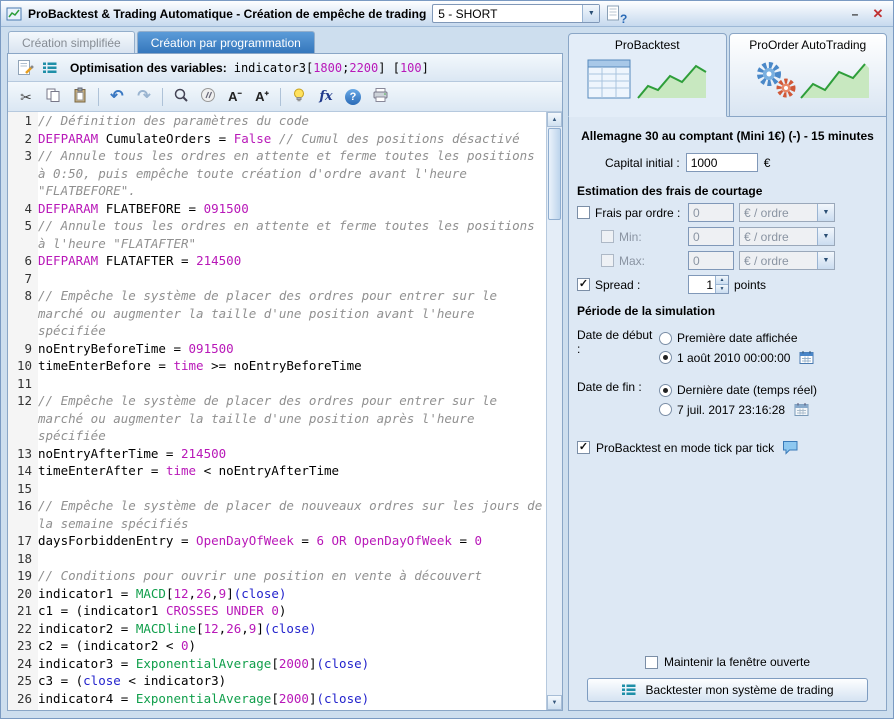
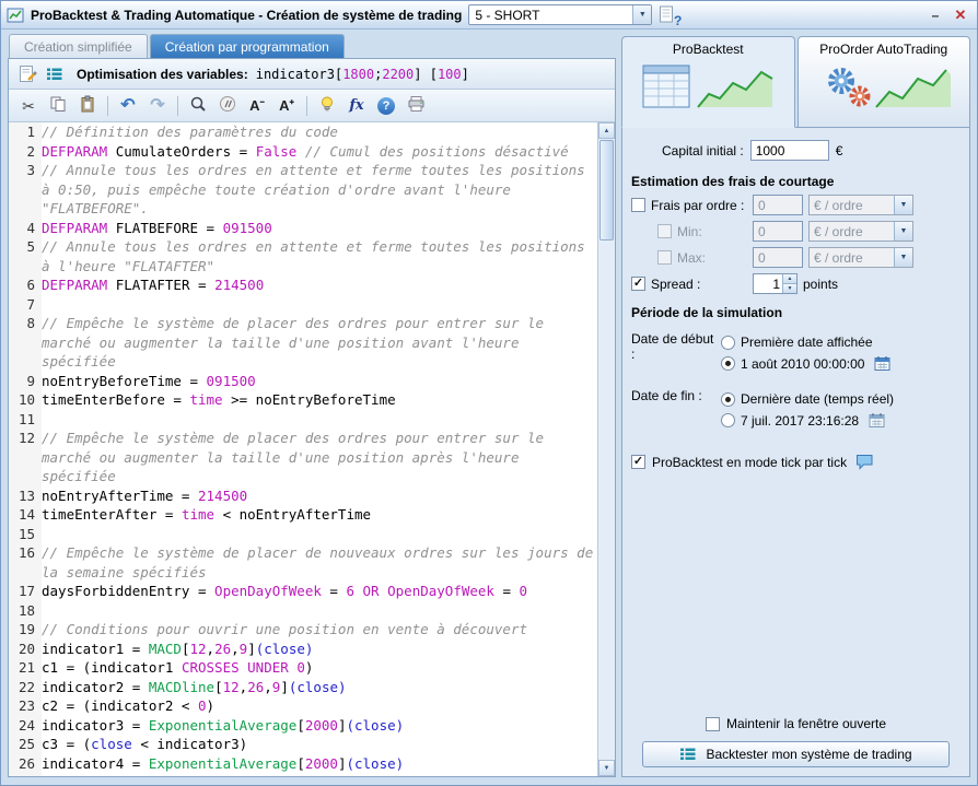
- ProBacktest & Trading Automatique - Création de empêche de trading
+ ProBacktest & Trading Automatique - Création de système de trading
  5 - SHORT
  ?
  –
  ✕
  Création simplifiée
  Création par programmation
  Optimisation des variables:
  indicator3[1800;2200] [100]
  ✂
  ↶
  ↷
  A⁻
  A⁺
  fx
  ?
  1
  // Définition des paramètres du code
  2
  DEFPARAM CumulateOrders = False // Cumul des positions désactivé
  3
  // Annule tous les ordres en attente et ferme toutes les positions à 0:50, puis empêche toute création d'ordre avant l'heure "FLATBEFORE".
  4
  DEFPARAM FLATBEFORE = 091500
  5
  // Annule tous les ordres en attente et ferme toutes les positions à l'heure "FLATAFTER"
  6
  DEFPARAM FLATAFTER = 214500
  7
  8
  // Empêche le système de placer des ordres pour entrer sur le marché ou augmenter la taille d'une position avant l'heure spécifiée
  9
  noEntryBeforeTime = 091500
  10
  timeEnterBefore = time >= noEntryBeforeTime
  11
  12
  // Empêche le système de placer des ordres pour entrer sur le marché ou augmenter la taille d'une position après l'heure spécifiée
  13
  noEntryAfterTime = 214500
  14
  timeEnterAfter = time < noEntryAfterTime
  15
  16
  // Empêche le système de placer de nouveaux ordres sur les jours de la semaine spécifiés
  17
  daysForbiddenEntry = OpenDayOfWeek = 6 OR OpenDayOfWeek = 0
  18
  19
  // Conditions pour ouvrir une position en vente à découvert
  20
  indicator1 = MACD[12,26,9](close)
  21
  c1 = (indicator1 CROSSES UNDER 0)
  22
  indicator2 = MACDline[12,26,9](close)
  23
  c2 = (indicator2 < 0)
  24
  indicator3 = ExponentialAverage[2000](close)
  25
  c3 = (close < indicator3)
  26
  indicator4 = ExponentialAverage[2000](close)
  ProBacktest
  ProOrder AutoTrading
- Allemagne 30 au comptant (Mini 1€) (-) - 15 minutes
  Capital initial :
  1000
  €
  Estimation des frais de courtage
  Frais par ordre :
  0
  € / ordre
  Min:
  0
  € / ordre
  Max:
  0
  € / ordre
  ✓
  Spread :
  1
  points
  Période de la simulation
  Date de début :
  Première date affichée
  1 août 2010 00:00:00
  Date de fin :
  Dernière date (temps réel)
  7 juil. 2017 23:16:28
  ✓
  ProBacktest en mode tick par tick
  Maintenir la fenêtre ouverte
  Backtester mon système de trading
